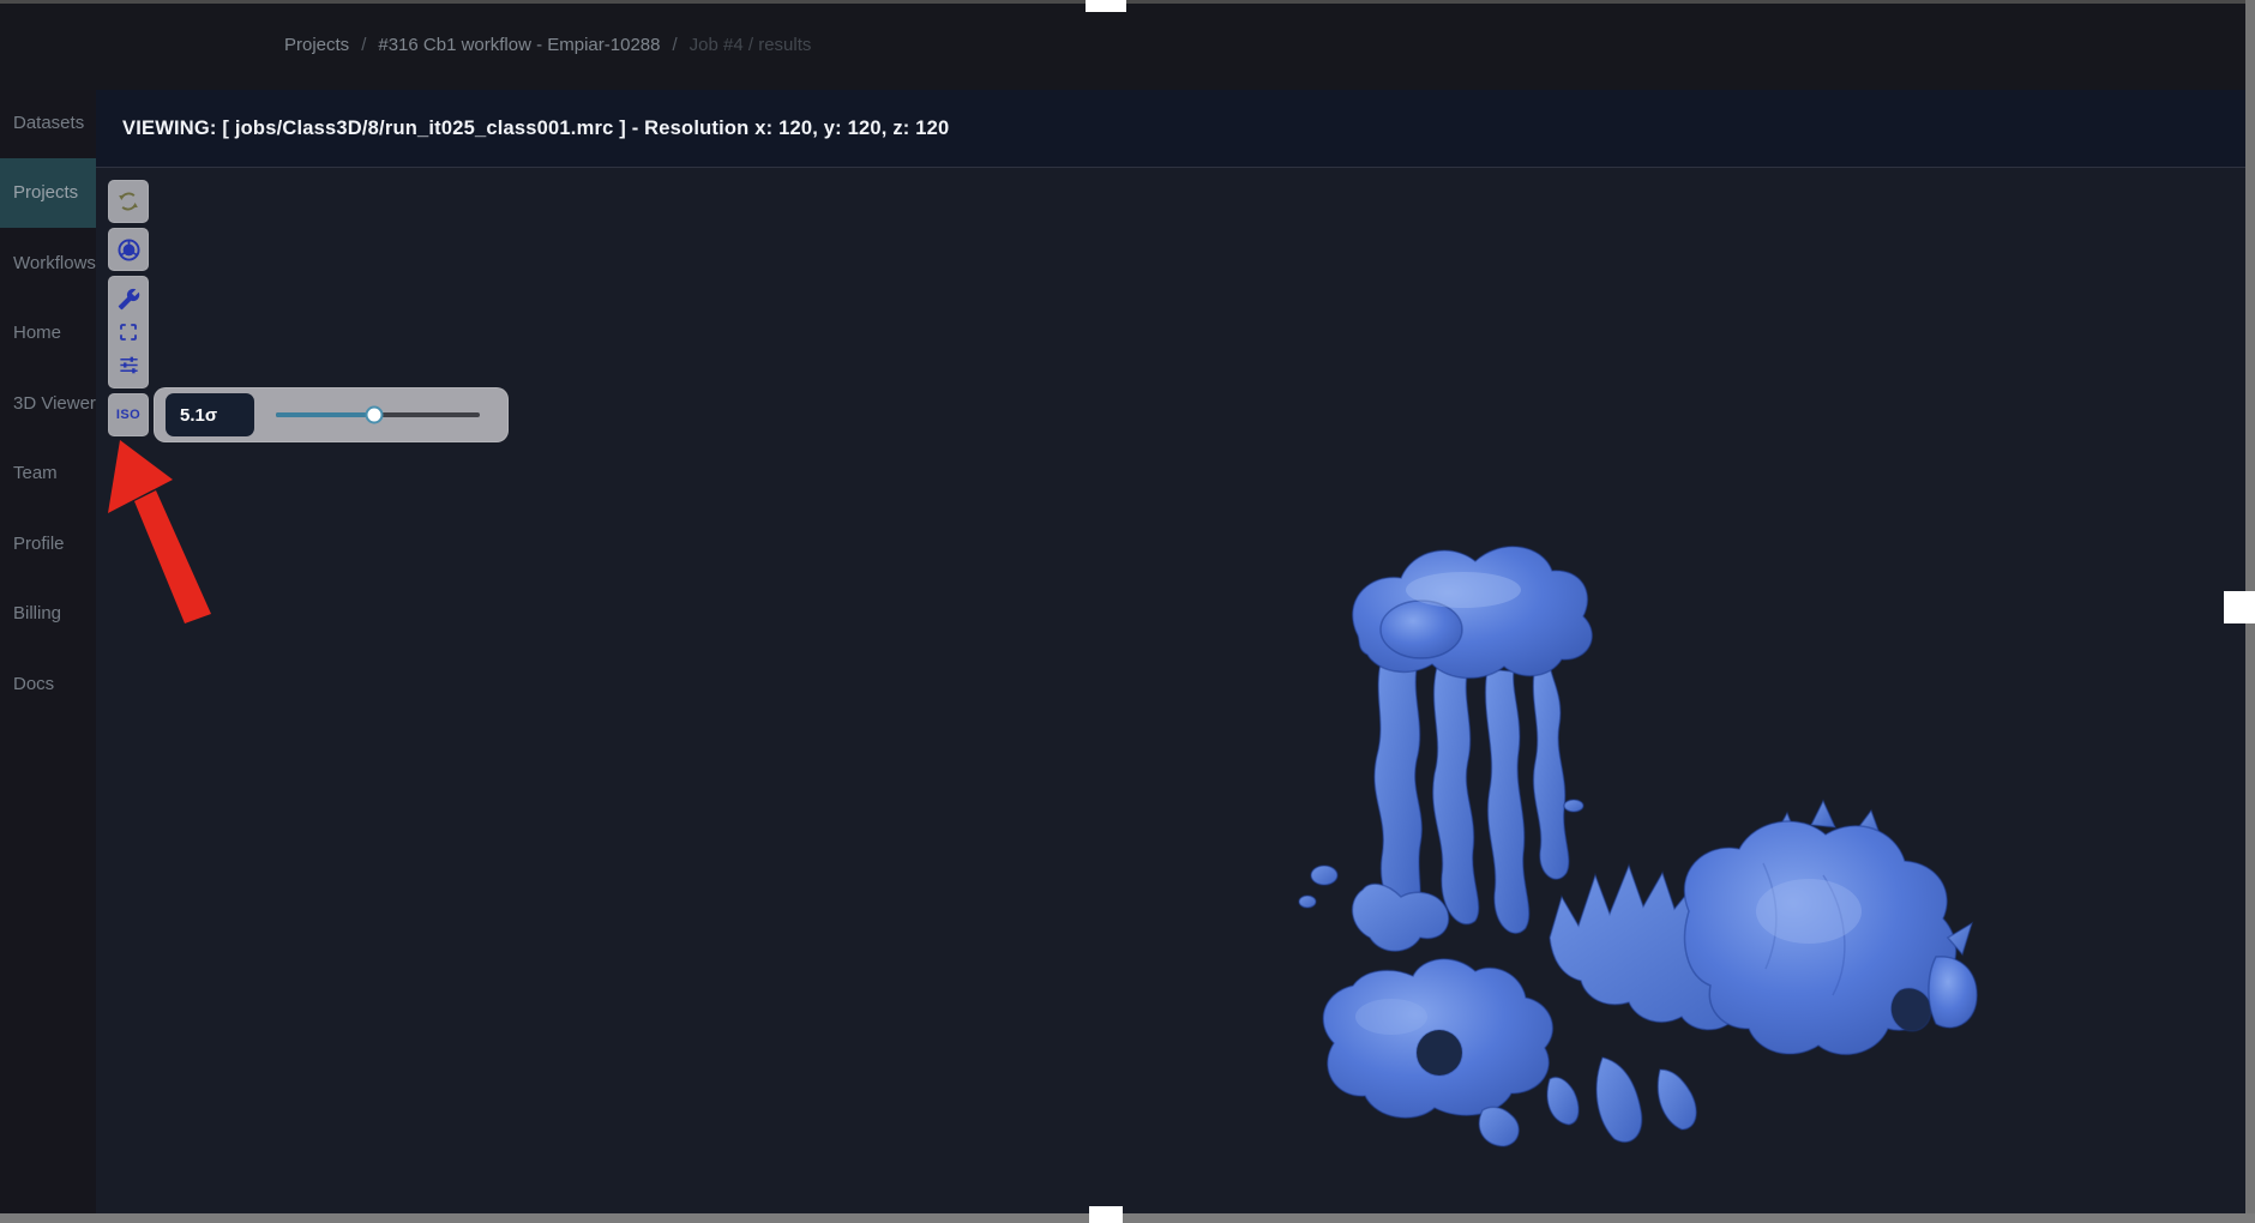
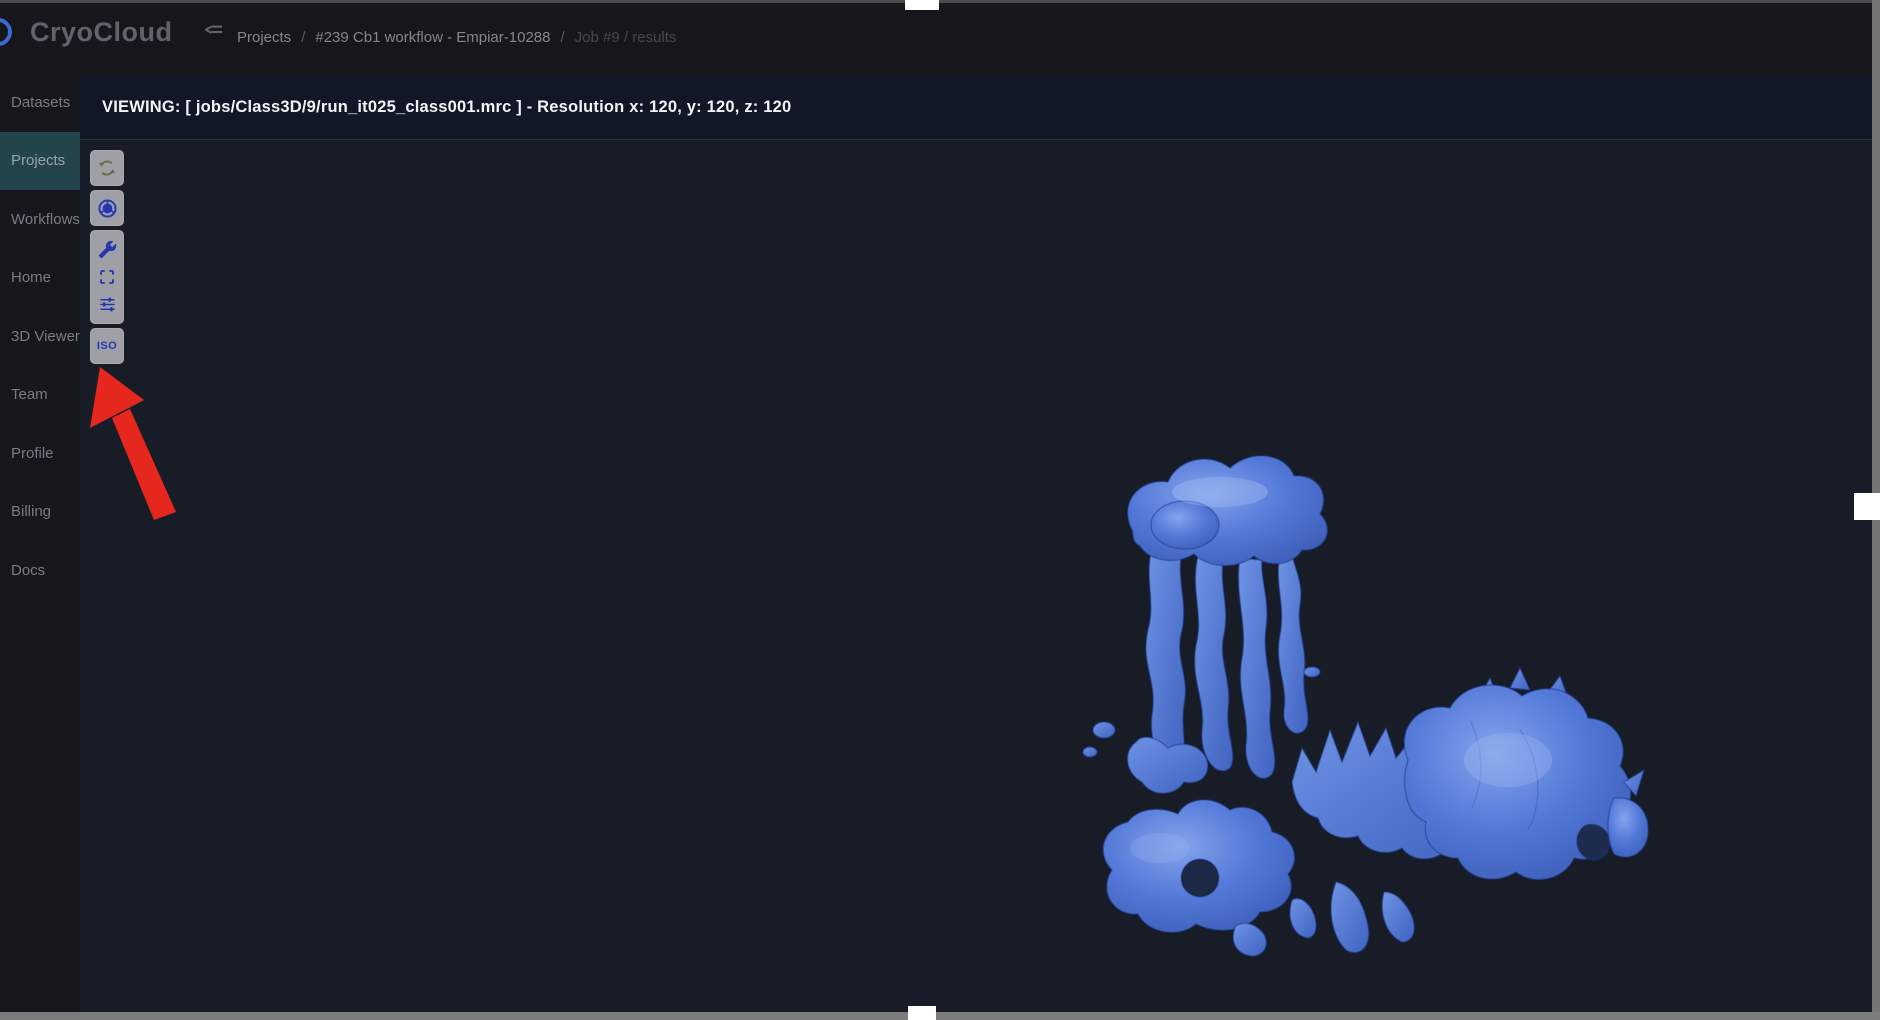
  Datasets
  Projects
  Workflows
  Home
  3D Viewer
  Team
  Profile
  Billing
  Docs
+ CryoCloud
  Projects
  /
- #316 Cb1 workflow - Empiar-10288
+ #239 Cb1 workflow - Empiar-10288
  /
- Job #4 / results
+ Job #9 / results
- VIEWING: [ jobs/Class3D/8/run_it025_class001.mrc ] - Resolution x: 120, y: 120, z: 120
+ VIEWING: [ jobs/Class3D/9/run_it025_class001.mrc ] - Resolution x: 120, y: 120, z: 120
  ISO
- 5.1σ
